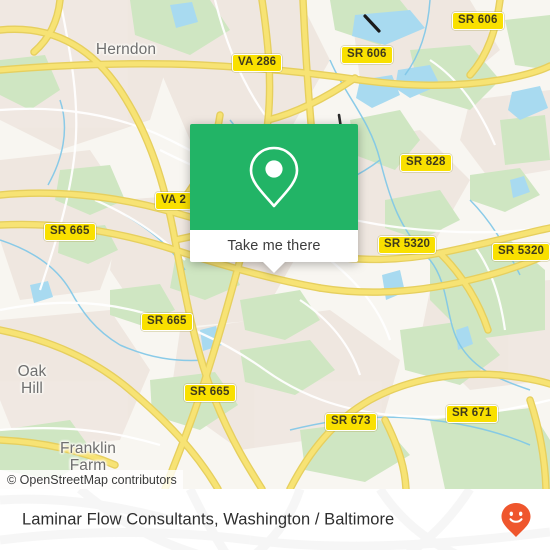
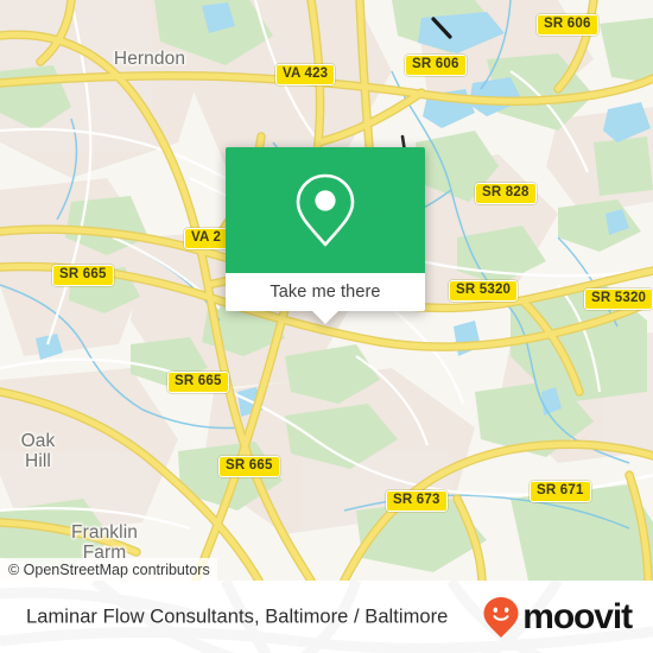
  Herndon
  Oak
  Hill
  Franklin
  Farm
  SR 606
  SR 606
- VA 286
+ VA 423
  SR 828
  VA 2
  SR 665
  SR 5320
  SR 5320
  SR 665
  SR 665
  SR 673
  SR 671
  Take me there
  © OpenStreetMap contributors
- Laminar Flow Consultants, Washington / Baltimore
+ Laminar Flow Consultants, Baltimore / Baltimore
+ moovit
